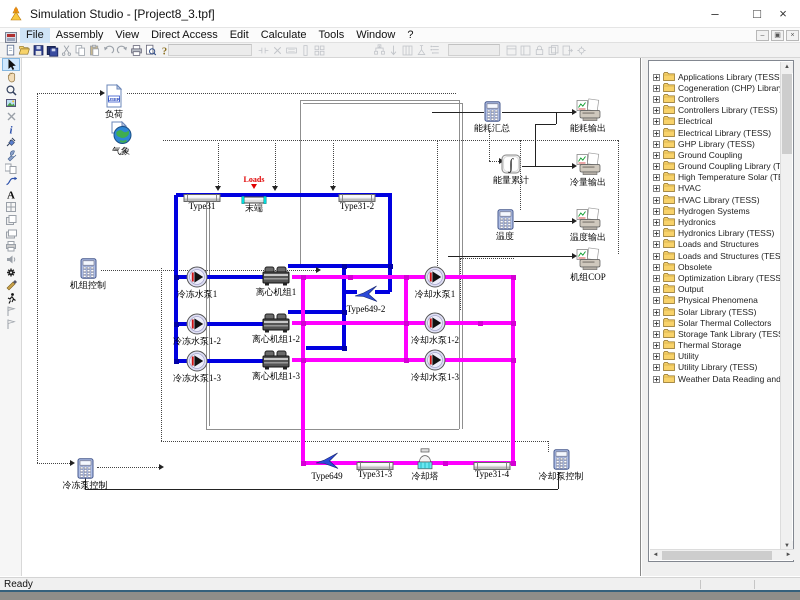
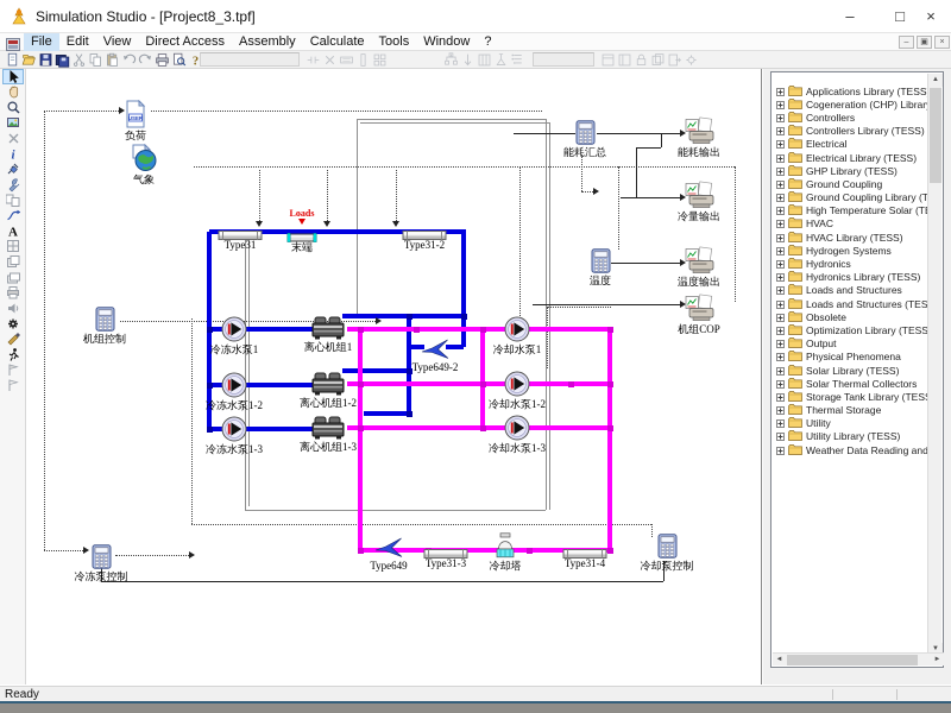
  Simulation Studio - [Project8_3.tpf]
  –
  □
  ×
  File
- Assembly
+ Edit
  View
  Direct Access
- Edit
+ Assembly
  Calculate
  Tools
  Window
  ?
  ?
  i
  A
  负荷
  气象
  Type31
  末端
  Loads
  Type31-2
  机组控制
  冷冻水泵1
  冷冻水泵1-2
  冷冻水泵1-3
  离心机组1
  离心机组1-2
  离心机组1-3
  Type649-2
  冷却水泵1
  冷却水泵1-2
  冷却水泵1-3
  能耗汇总
  能耗输出
- ∫
- 能量累计
  冷量输出
  温度
  温度输出
  机组COP
  Type649
  Type31-3
  冷却塔
  Type31-4
  冷却泵控制
  冷冻泵控制
  Applications Library (TESS
  Cogeneration (CHP) Librar
  Controllers
  Controllers Library (TESS)
  Electrical
  Electrical Library (TESS)
  GHP Library (TESS)
  Ground Coupling
  Ground Coupling Library (T
  High Temperature Solar (T
  HVAC
  HVAC Library (TESS)
  Hydrogen Systems
  Hydronics
  Hydronics Library (TESS)
  Loads and Structures
  Loads and Structures (TES
  Obsolete
  Optimization Library (TESS
  Output
  Physical Phenomena
  Solar Library (TESS)
  Solar Thermal Collectors
  Storage Tank Library (TES
  Thermal Storage
  Utility
  Utility Library (TESS)
  Weather Data Reading and
  Ready
